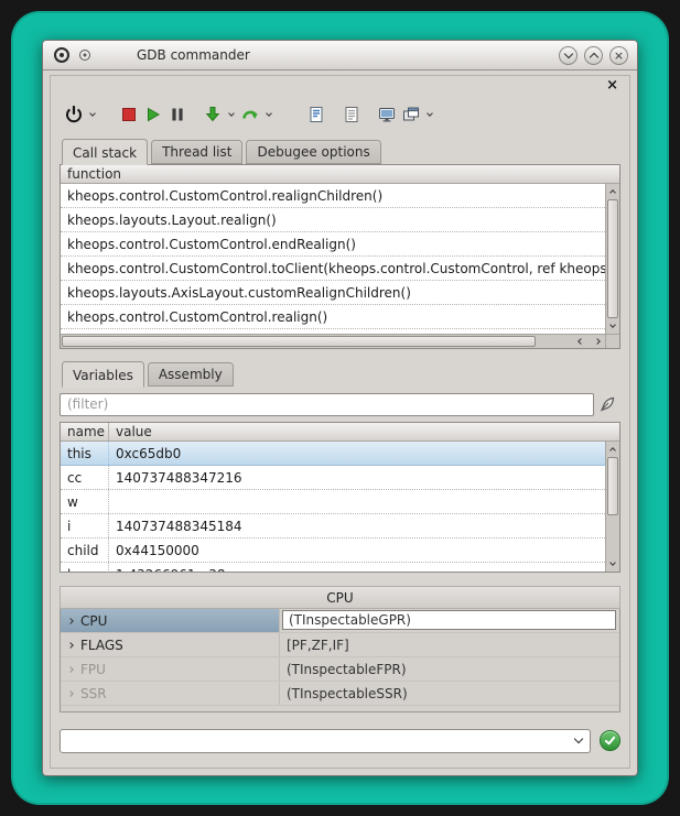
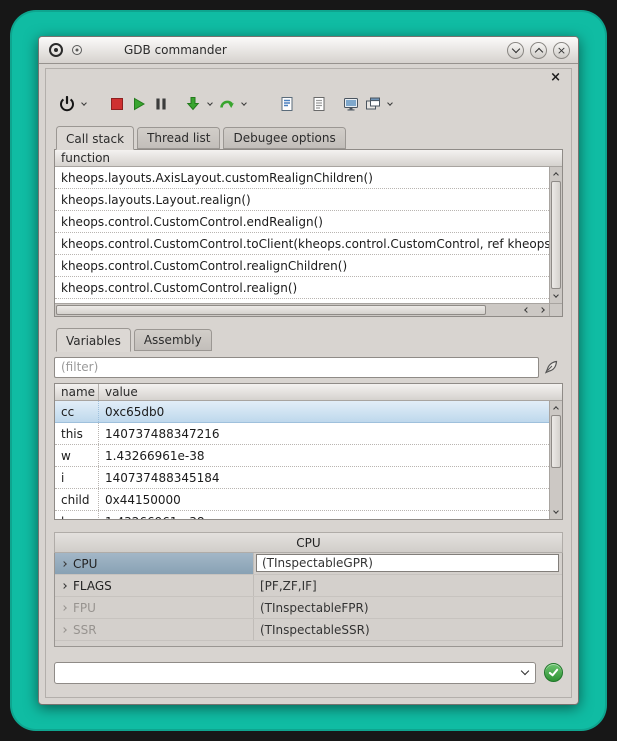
  GDB commander
  ×
  ×
  Call stack
  Thread list
  Debugee options
  function
- kheops.control.CustomControl.realignChildren()
+ kheops.layouts.AxisLayout.customRealignChildren()
  kheops.layouts.Layout.realign()
  kheops.control.CustomControl.endRealign()
  kheops.control.CustomControl.toClient(kheops.control.CustomControl, ref kheops
- kheops.layouts.AxisLayout.customRealignChildren()
+ kheops.control.CustomControl.realignChildren()
  kheops.control.CustomControl.realign()
  Variables
  Assembly
  (filter)
  name
  value
- this
+ cc
  0xc65db0
- cc
+ this
  140737488347216
  w
+ 1.43266961e-38
  i
  140737488345184
  child
  0x44150000
  CPU
  CPU
  (TInspectableGPR)
  FLAGS
  [PF,ZF,IF]
  FPU
  (TInspectableFPR)
  SSR
  (TInspectableSSR)
